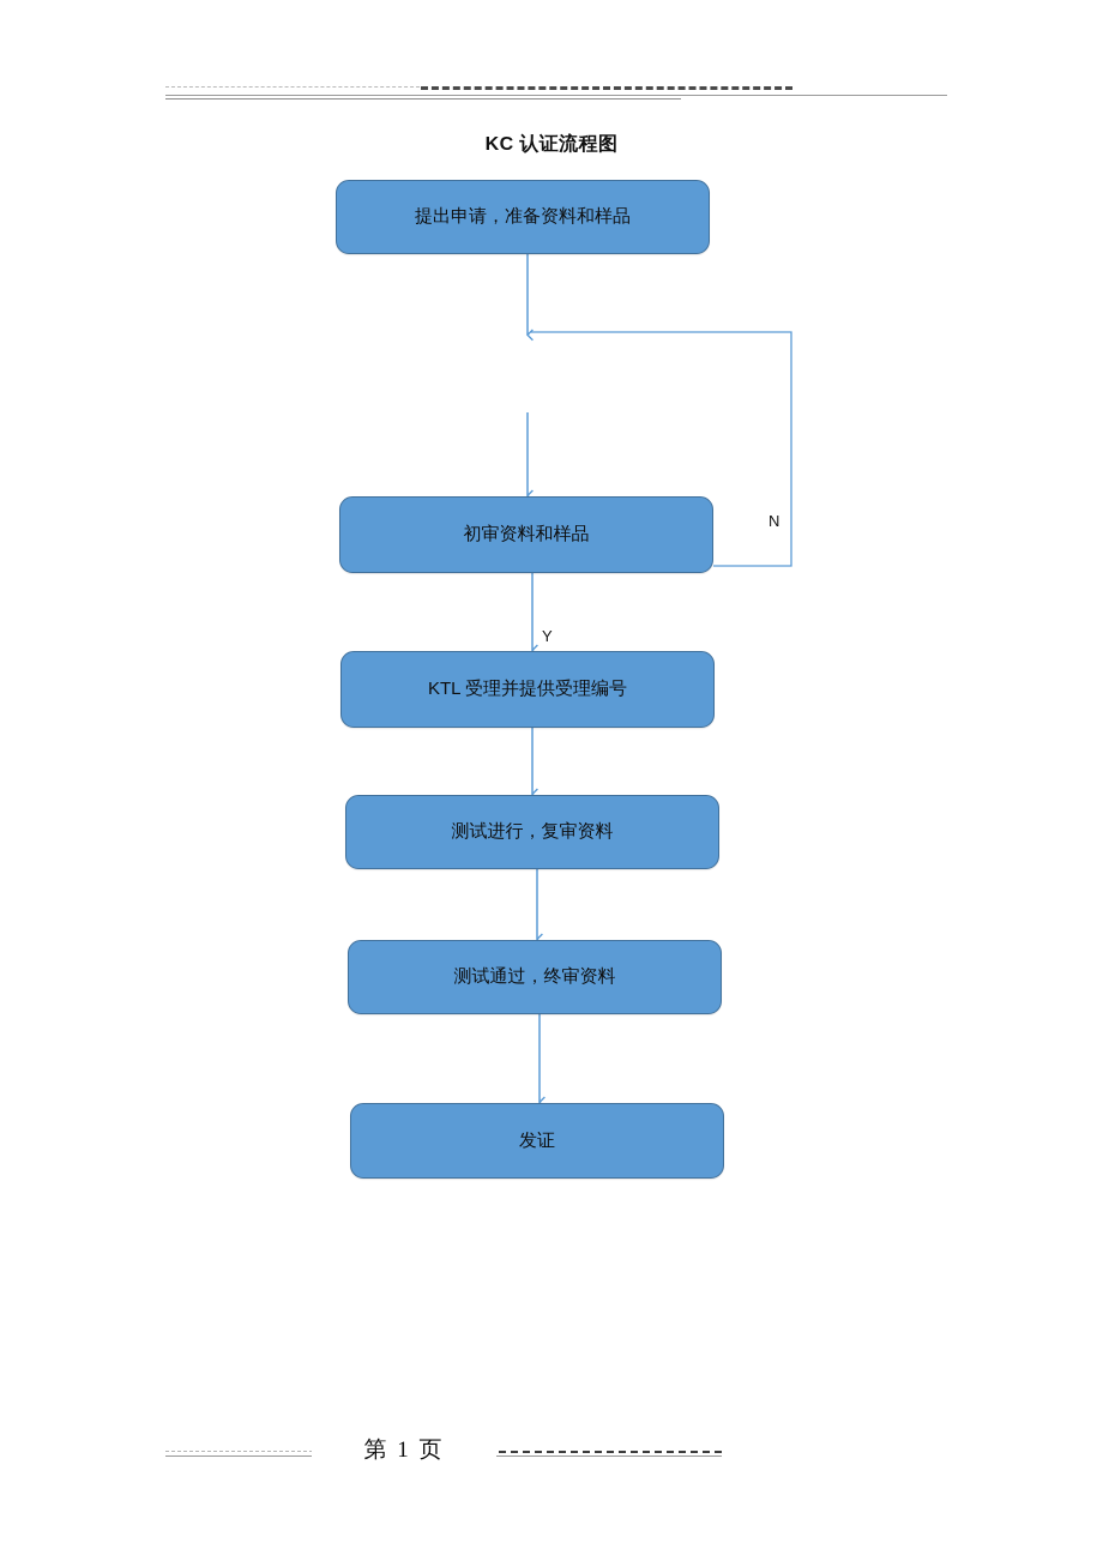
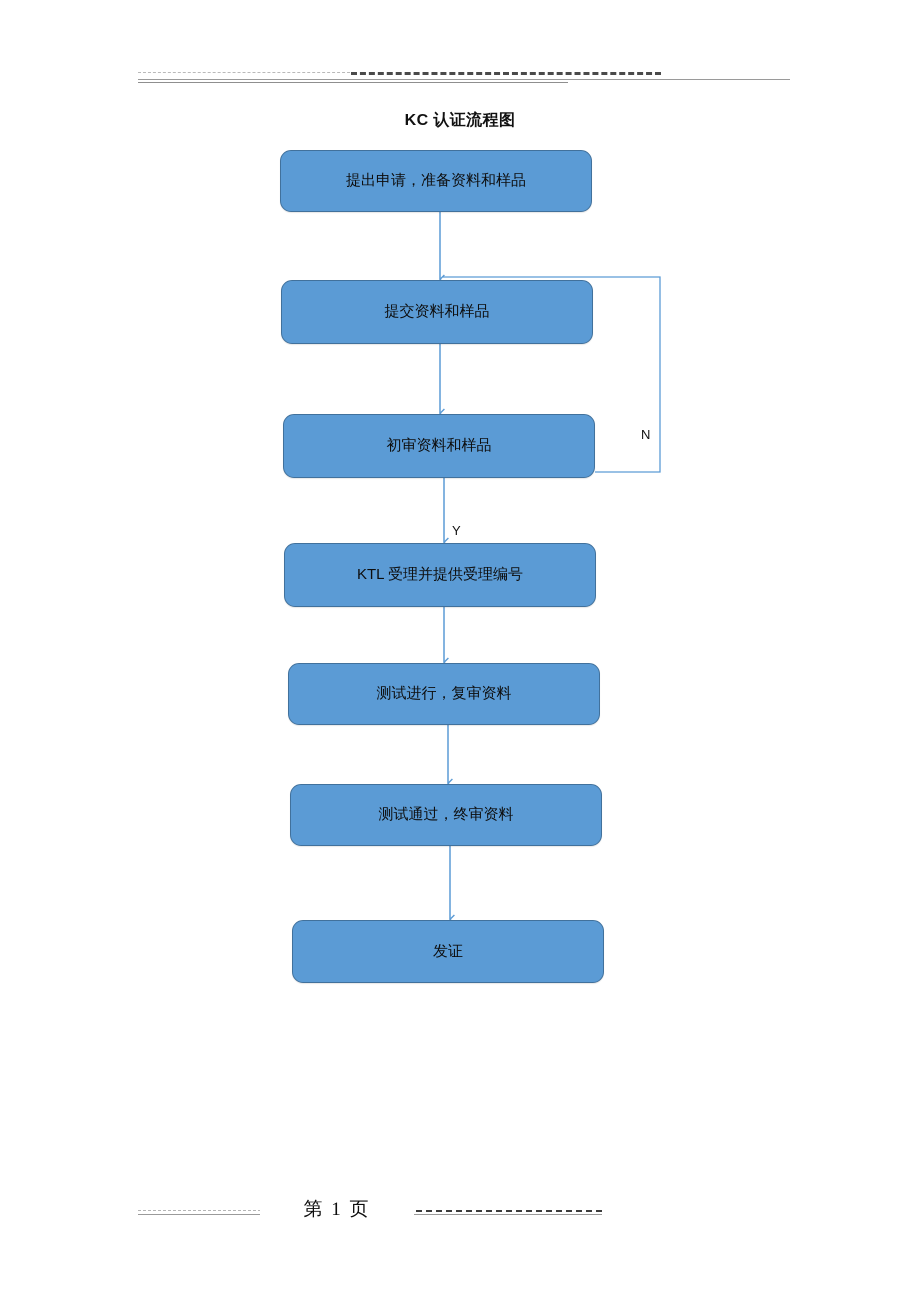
  KC 认证流程图
  提出申请，准备资料和样品
+ 提交资料和样品
  初审资料和样品
  KTL 受理并提供受理编号
  测试进行，复审资料
  测试通过，终审资料
  发证
  N
  Y
  第 1 页
